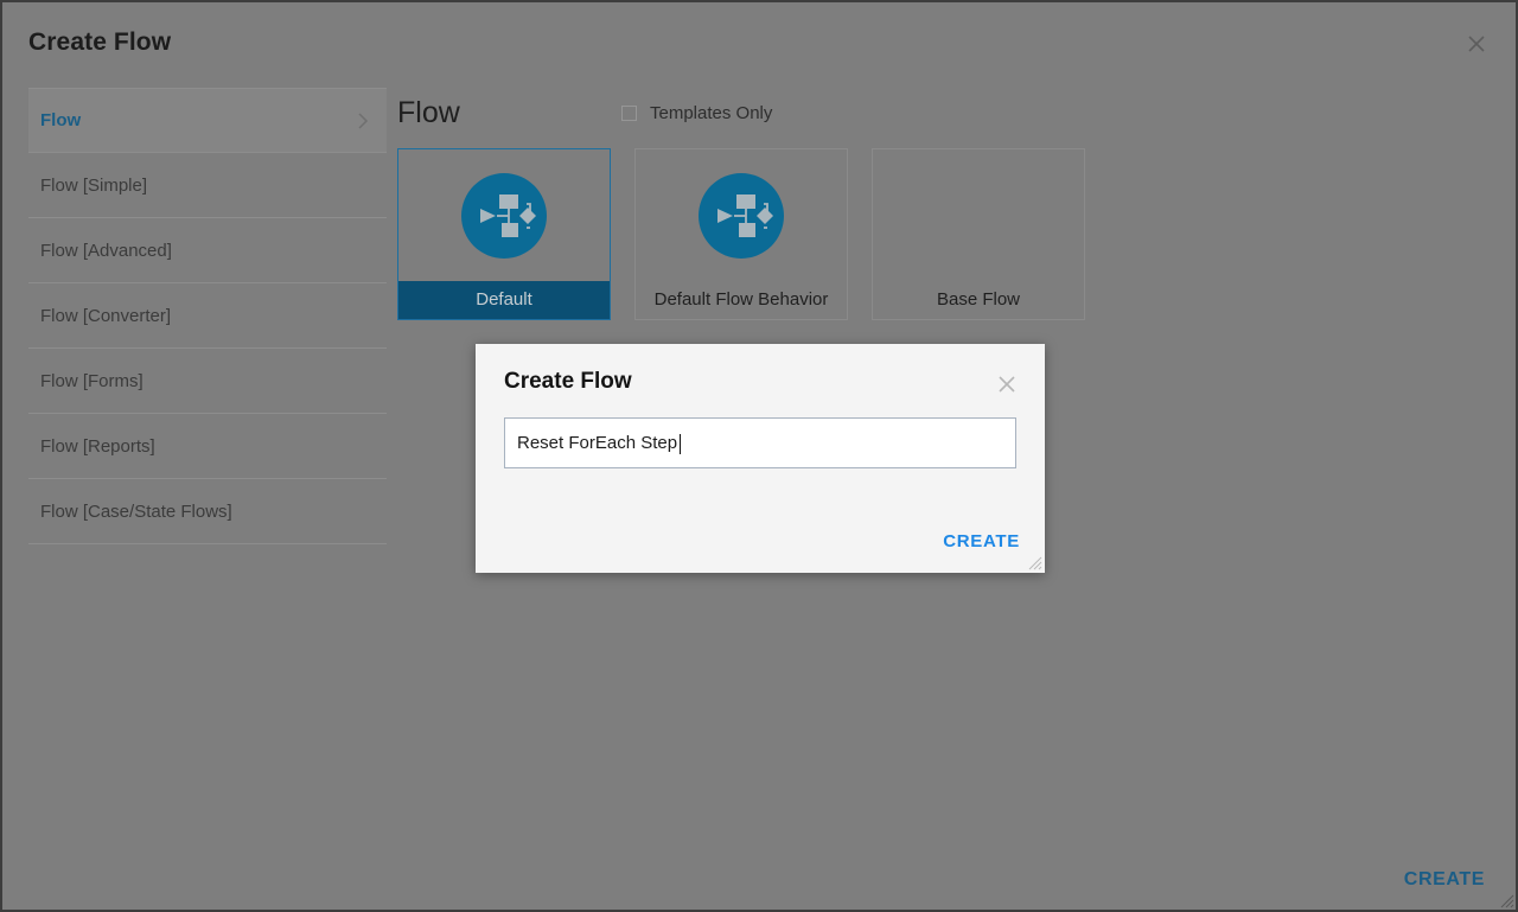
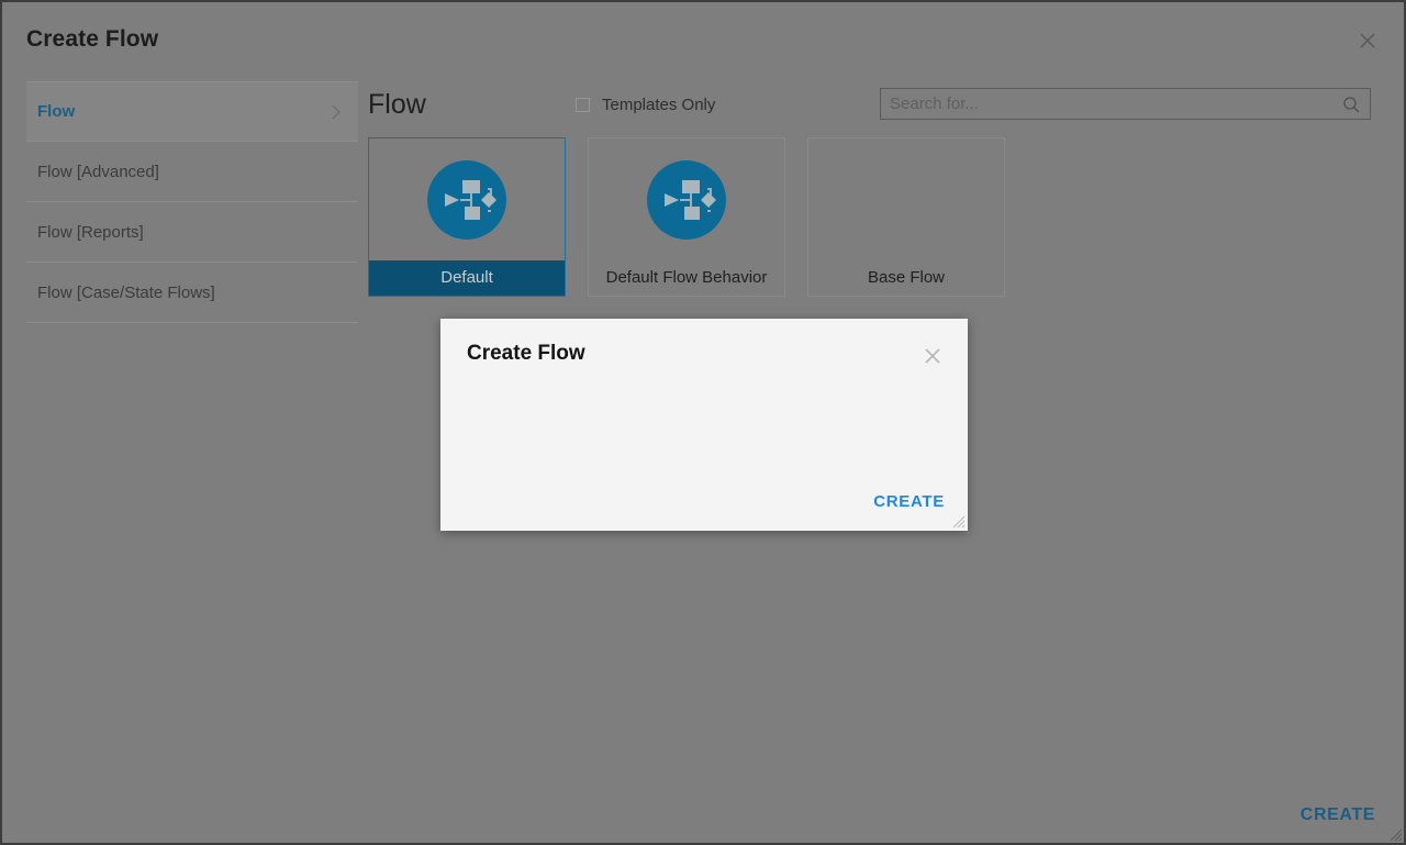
  Create Flow
  Flow
- Flow [Simple]
  Flow [Advanced]
- Flow [Converter]
- Flow [Forms]
  Flow [Reports]
  Flow [Case/State Flows]
  Flow
  Templates Only
+ Search for...
  Default
  Default Flow Behavior
  Base Flow
  CREATE
  Create Flow
- Reset ForEach Step
  CREATE
